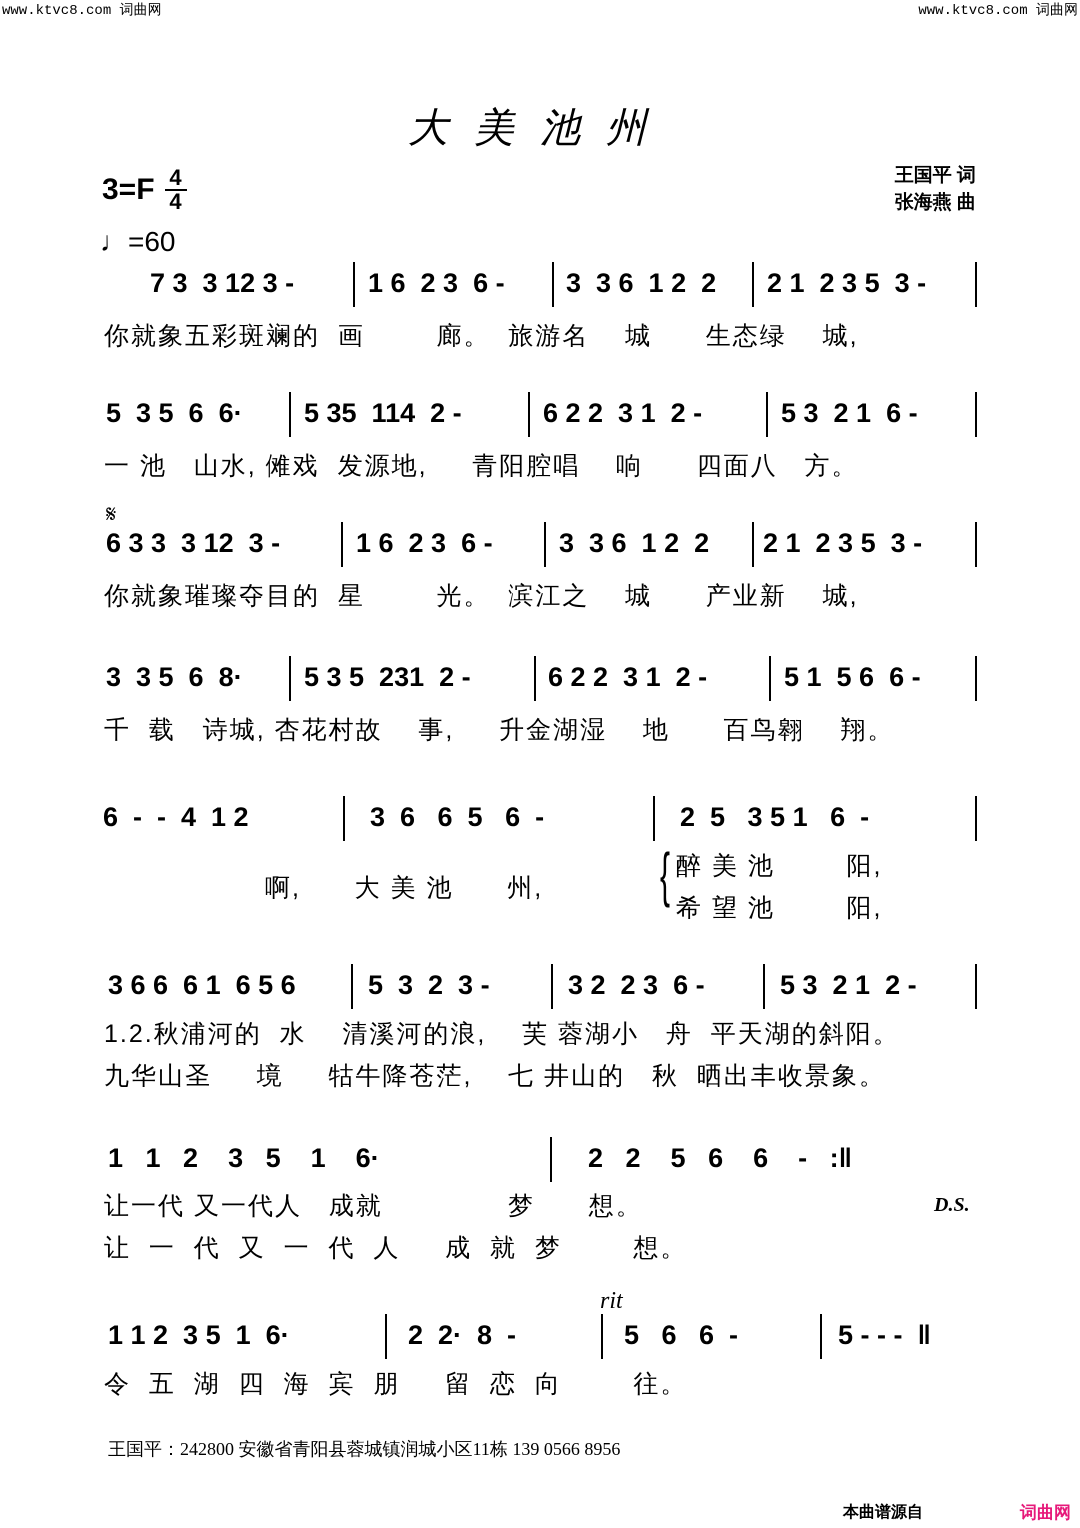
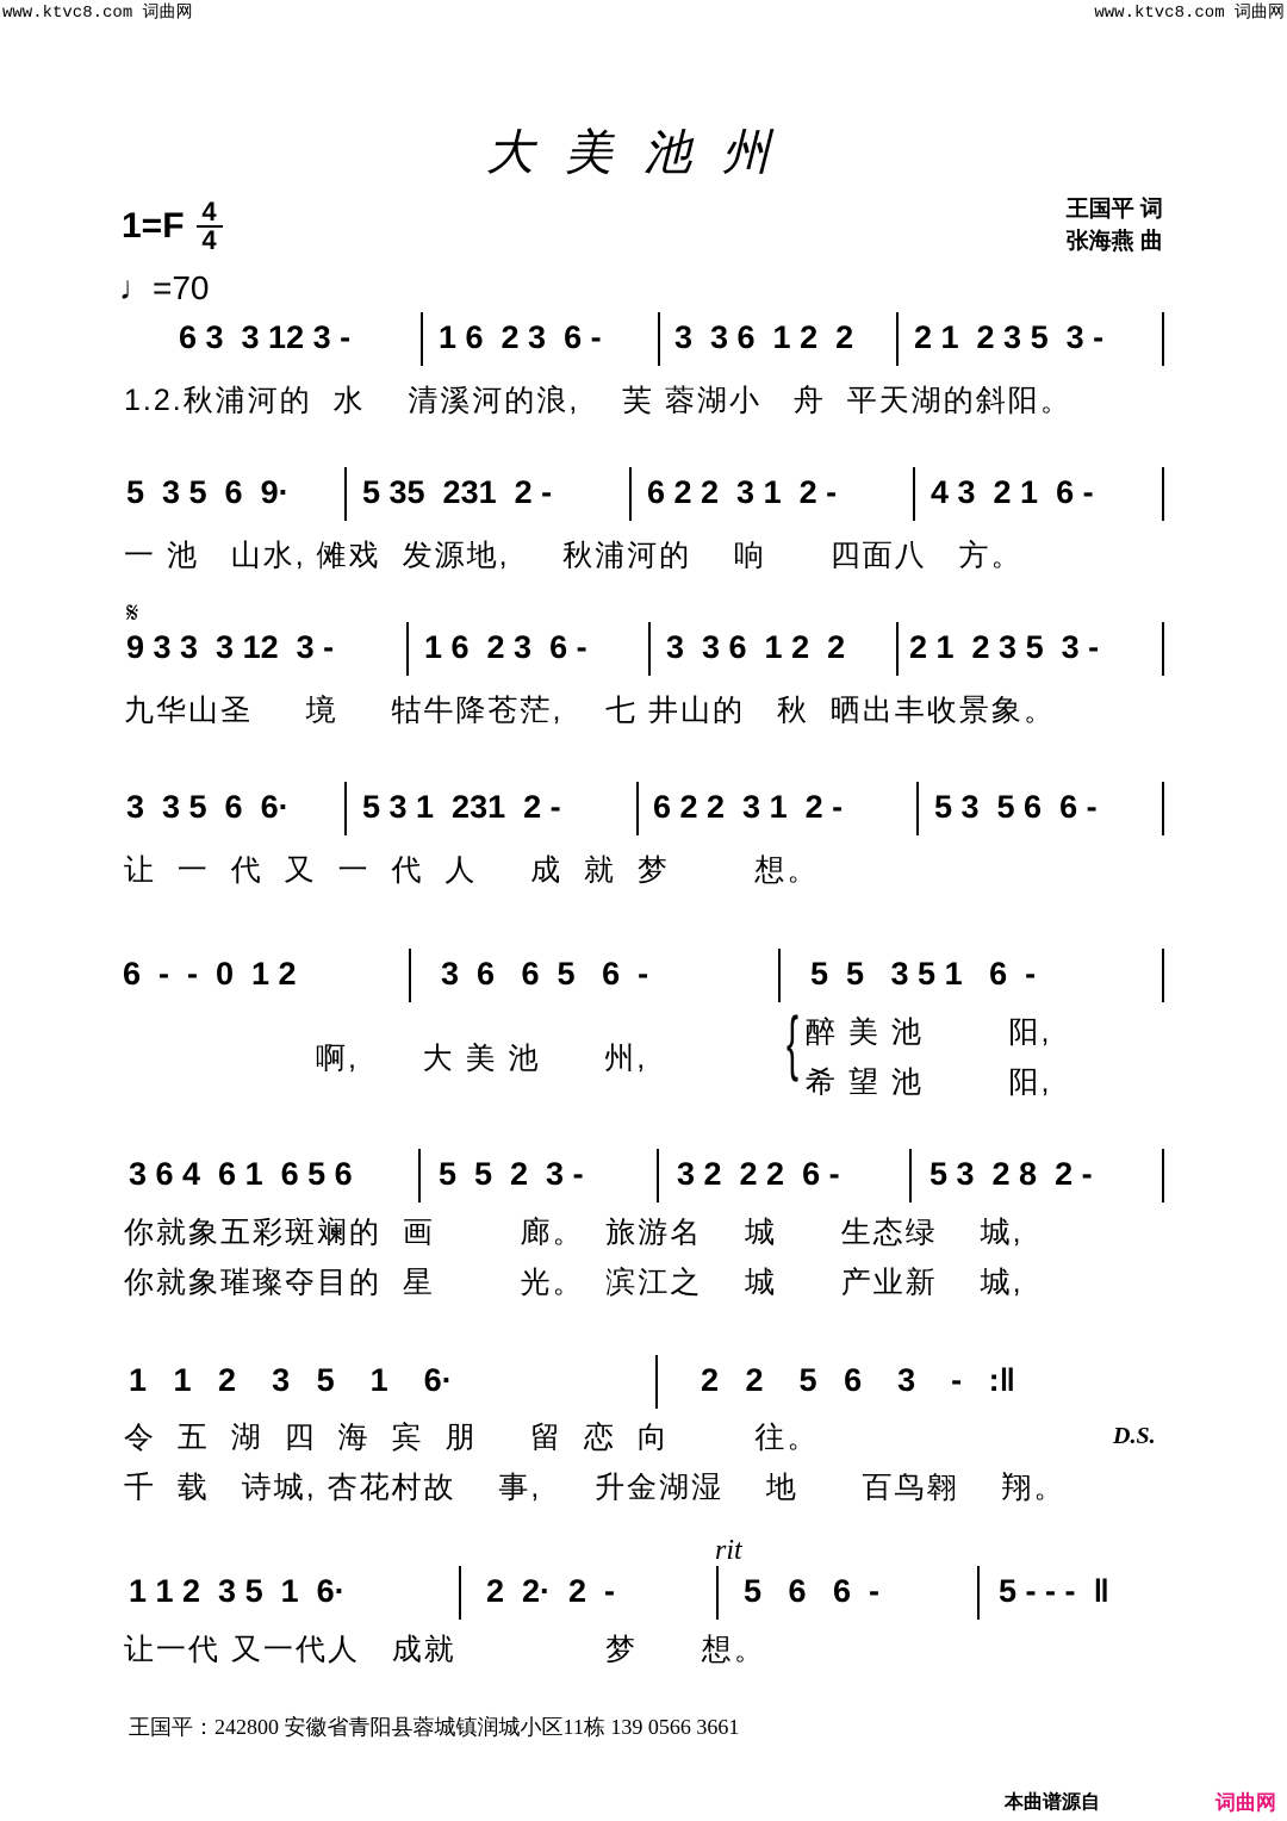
  www.ktvc8.com 词曲网
  www.ktvc8.com 词曲网
  大美池州
- 3=F
+ 1=F
  4
  4
- ♩=60
+ ♩=70
  王国平 词
  张海燕 曲
- 7 3 3 12 3 -
+ 6 3 3 12 3 -
  1 6 2 3 6 -
  3 3 6 1 2 2
  2 1 2 3 5 3 -
- 你就象五彩斑斓的 画 廊。 旅游名 城 生态绿 城,
+ 1.2.秋浦河的 水 清溪河的浪, 芙 蓉湖小 舟 平天湖的斜阳。
- 5 3 5 6 6·
+ 5 3 5 6 9·
- 5 35 114 2 -
+ 5 35 231 2 -
  6 2 2 3 1 2 -
- 5 3 2 1 6 -
+ 4 3 2 1 6 -
- 一 池 山水, 傩戏 发源地, 青阳腔唱 响 四面八 方。
+ 一 池 山水, 傩戏 发源地, 秋浦河的 响 四面八 方。
  𝄋
- 6 3 3 3 12 3 -
+ 9 3 3 3 12 3 -
  1 6 2 3 6 -
  3 3 6 1 2 2
  2 1 2 3 5 3 -
- 你就象璀璨夺目的 星 光。 滨江之 城 产业新 城,
+ 九华山圣 境 牯牛降苍茫, 七 井山的 秋 晒出丰收景象。
- 3 3 5 6 8·
+ 3 3 5 6 6·
- 5 3 5 231 2 -
+ 5 3 1 231 2 -
  6 2 2 3 1 2 -
- 5 1 5 6 6 -
+ 5 3 5 6 6 -
- 千 载 诗城, 杏花村故 事, 升金湖湿 地 百鸟翱 翔。
+ 让 一 代 又 一 代 人 成 就 梦 想。
- 6 - - 4 1 2
+ 6 - - 0 1 2
  3 6 6 5 6 -
- 2 5 3 5 1 6 -
+ 5 5 3 5 1 6 -
  啊, 大 美 池 州,
  {
  醉 美 池 阳,
  希 望 池 阳,
- 3 6 6 6 1 6 5 6
+ 3 6 4 6 1 6 5 6
- 5 3 2 3 -
+ 5 5 2 3 -
- 3 2 2 3 6 -
+ 3 2 2 2 6 -
- 5 3 2 1 2 -
+ 5 3 2 8 2 -
- 1.2.秋浦河的 水 清溪河的浪, 芙 蓉湖小 舟 平天湖的斜阳。
+ 你就象五彩斑斓的 画 廊。 旅游名 城 生态绿 城,
- 九华山圣 境 牯牛降苍茫, 七 井山的 秋 晒出丰收景象。
+ 你就象璀璨夺目的 星 光。 滨江之 城 产业新 城,
  1 1 2 3 5 1 6·
- 2 2 5 6 6 - :‖
+ 2 2 5 6 3 - :‖
- 让一代 又一代人 成就 梦 想。
+ 令 五 湖 四 海 宾 朋 留 恋 向 往。
- 让 一 代 又 一 代 人 成 就 梦 想。
+ 千 载 诗城, 杏花村故 事, 升金湖湿 地 百鸟翱 翔。
  D.S.
  1 1 2 3 5 1 6·
- 2 2· 8 -
+ 2 2· 2 -
  rit
  5 6 6 -
  5 - - - ‖
- 令 五 湖 四 海 宾 朋 留 恋 向 往。
+ 让一代 又一代人 成就 梦 想。
- 王国平：242800 安徽省青阳县蓉城镇润城小区11栋 139 0566 8956
+ 王国平：242800 安徽省青阳县蓉城镇润城小区11栋 139 0566 3661
  本曲谱源自
  词曲网
